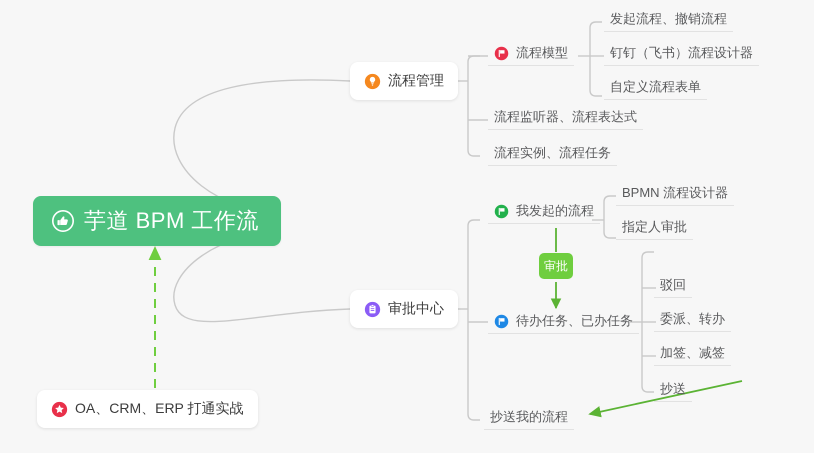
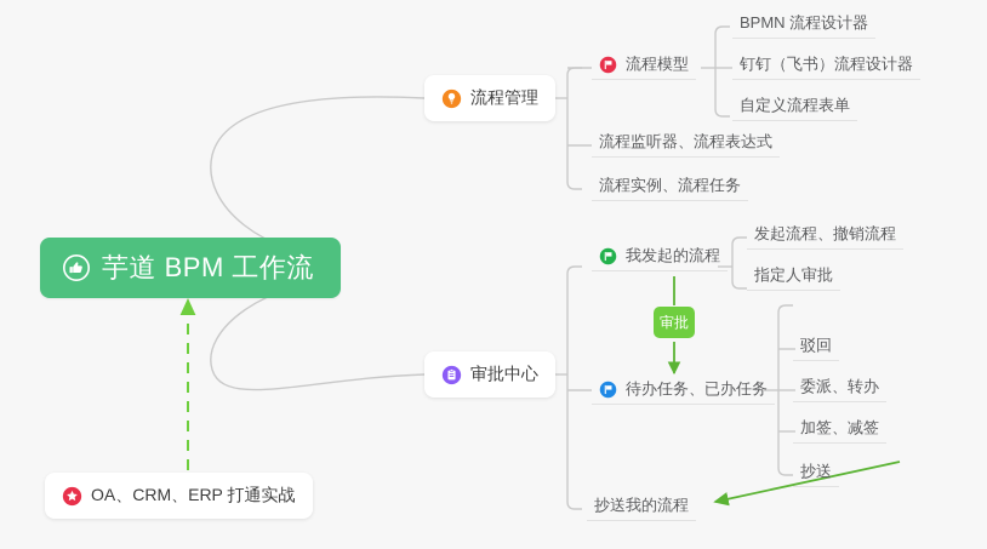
  芋道 BPM 工作流
  流程管理
  流程模型
- 发起流程、撤销流程
+ BPMN 流程设计器
  钉钉（飞书）流程设计器
  自定义流程表单
  流程监听器、流程表达式
  流程实例、流程任务
  审批中心
  我发起的流程
- BPMN 流程设计器
+ 发起流程、撤销流程
  指定人审批
  审批
  待办任务、已办任务
  驳回
  委派、转办
  加签、减签
  抄送
  抄送我的流程
  OA、CRM、ERP 打通实战
